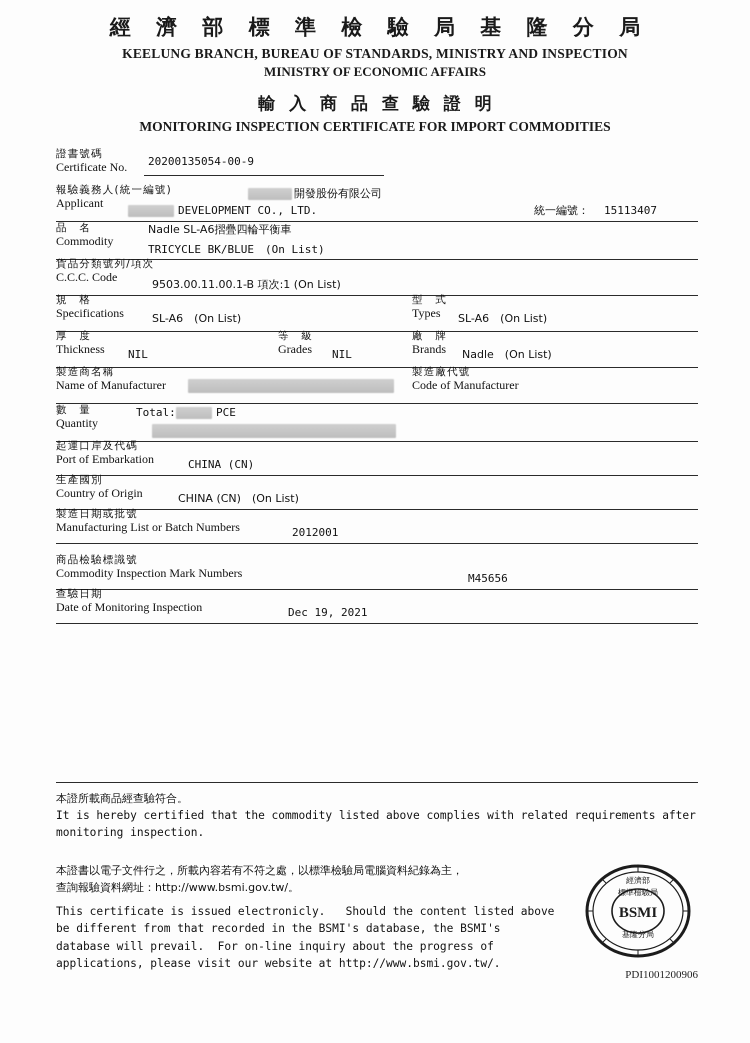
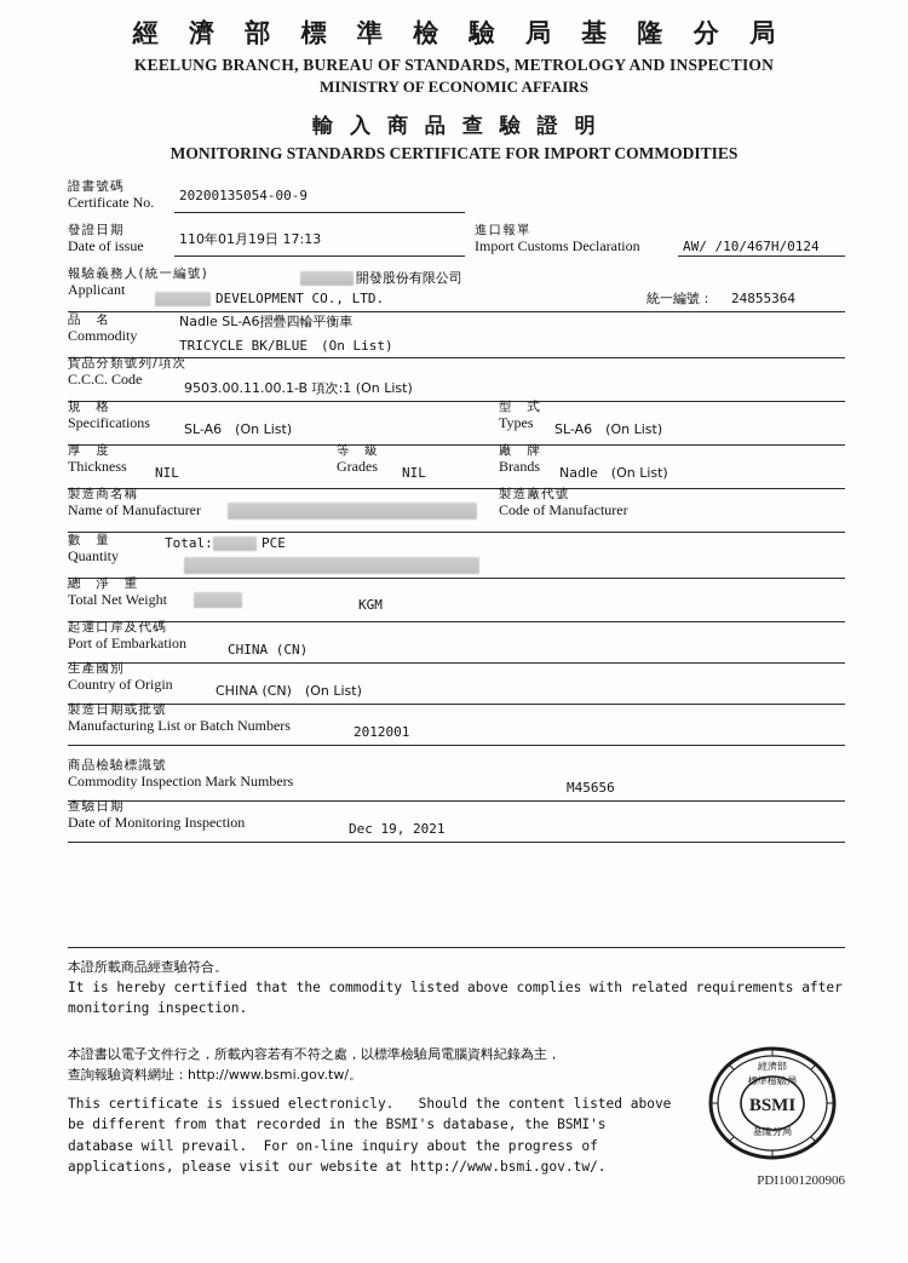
  經 濟 部 標 準 檢 驗 局 基 隆 分 局
- KEELUNG BRANCH, BUREAU OF STANDARDS, MINISTRY AND INSPECTION
+ KEELUNG BRANCH, BUREAU OF STANDARDS, METROLOGY AND INSPECTION
  MINISTRY OF ECONOMIC AFFAIRS
  輸 入 商 品 查 驗 證 明
- MONITORING INSPECTION CERTIFICATE FOR IMPORT COMMODITIES
+ MONITORING STANDARDS CERTIFICATE FOR IMPORT COMMODITIES
  證書號碼
  Certificate No.
  20200135054-00-9
+ 發證日期
+ Date of issue
+ 110年01月19日 17:13
+ 進口報單
+ Import Customs Declaration
+ AW/ /10/467H/0124
  報驗義務人(統一編號)
  Applicant
  開發股份有限公司
  DEVELOPMENT CO., LTD.
  統一編號：
- 15113407
+ 24855364
  品 名
  Commodity
  Nadle SL-A6摺疊四輪平衡車
  TRICYCLE BK/BLUE (On List)
  貨品分類號列/項次
  C.C.C. Code
  9503.00.11.00.1-B 項次:1 (On List)
  規 格
  Specifications
  SL-A6 (On List)
  型 式
  Types
  SL-A6 (On List)
  厚 度
  Thickness
  NIL
  等 級
  Grades
  NIL
  廠 牌
  Brands
  Nadle (On List)
  製造商名稱
  Name of Manufacturer
  製造廠代號
  Code of Manufacturer
  數 量
  Quantity
  Total:
  PCE
+ 總 淨 重
+ Total Net Weight
+ KGM
  起運口岸及代碼
  Port of Embarkation
  CHINA (CN)
  生產國別
  Country of Origin
  CHINA (CN) (On List)
  製造日期或批號
  Manufacturing List or Batch Numbers
  2012001
  商品檢驗標識號
  Commodity Inspection Mark Numbers
  M45656
  查驗日期
  Date of Monitoring Inspection
  Dec 19, 2021
  本證所載商品經查驗符合。
  It is hereby certified that the commodity listed above complies with related requirements after
  monitoring inspection.
  本證書以電子文件行之，所載內容若有不符之處，以標準檢驗局電腦資料紀錄為主，
  查詢報驗資料網址：http://www.bsmi.gov.tw/。
  This certificate is issued electronicly. Should the content listed above
  be different from that recorded in the BSMI's database, the BSMI's
  database will prevail. For on-line inquiry about the progress of
  applications, please visit our website at http://www.bsmi.gov.tw/.
  經濟部
  標準檢驗局
  BSMI
  基隆分局
  PDI1001200906
